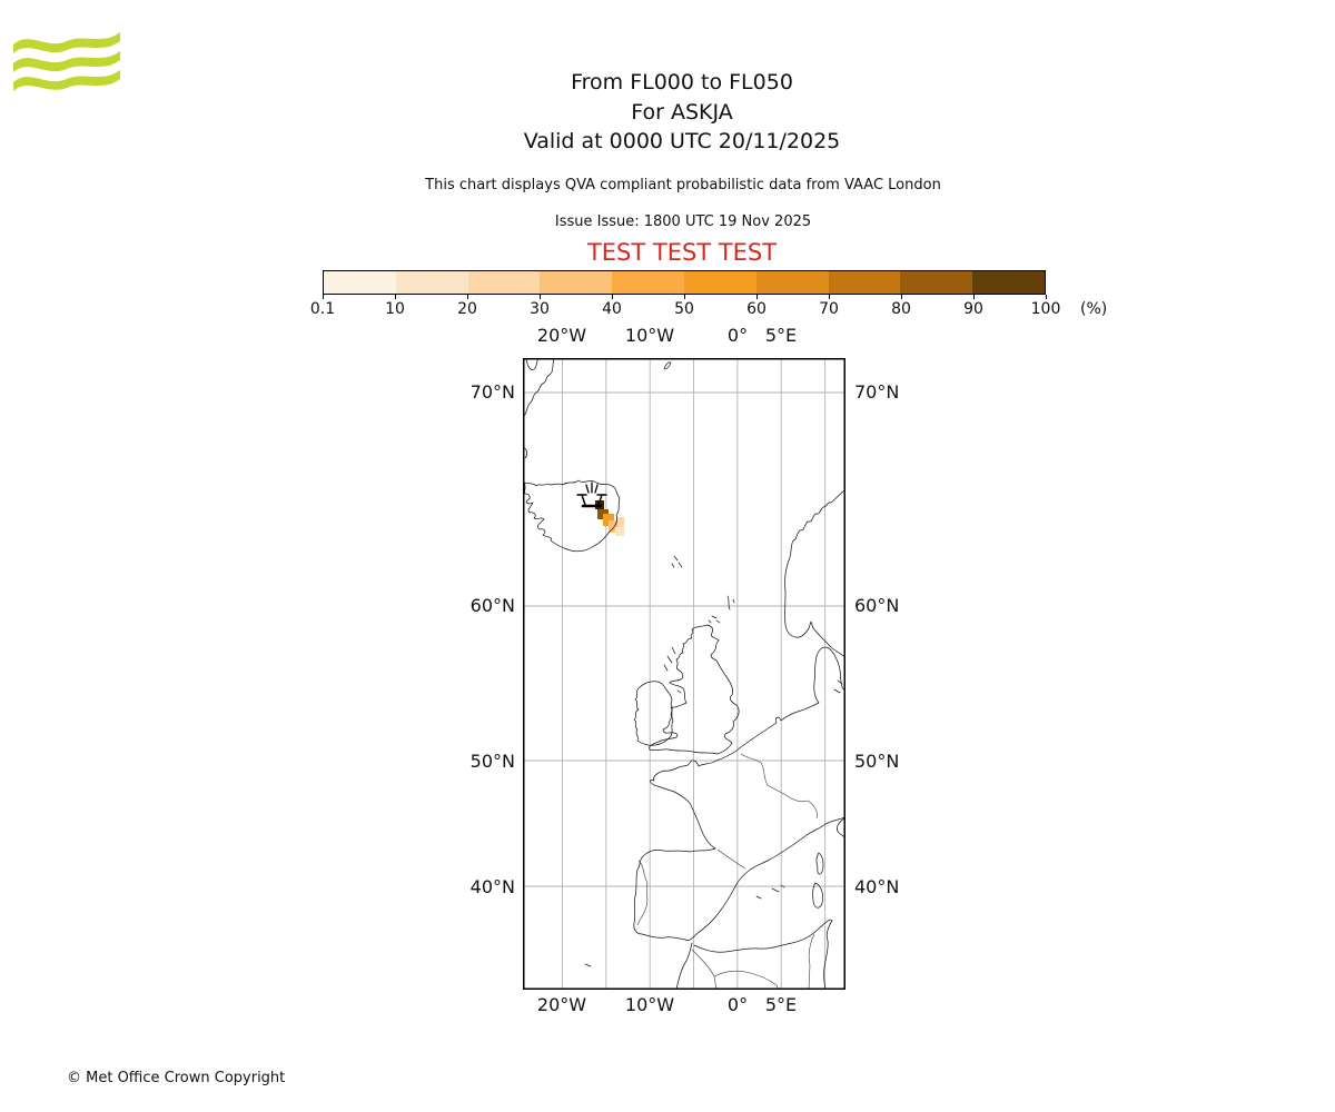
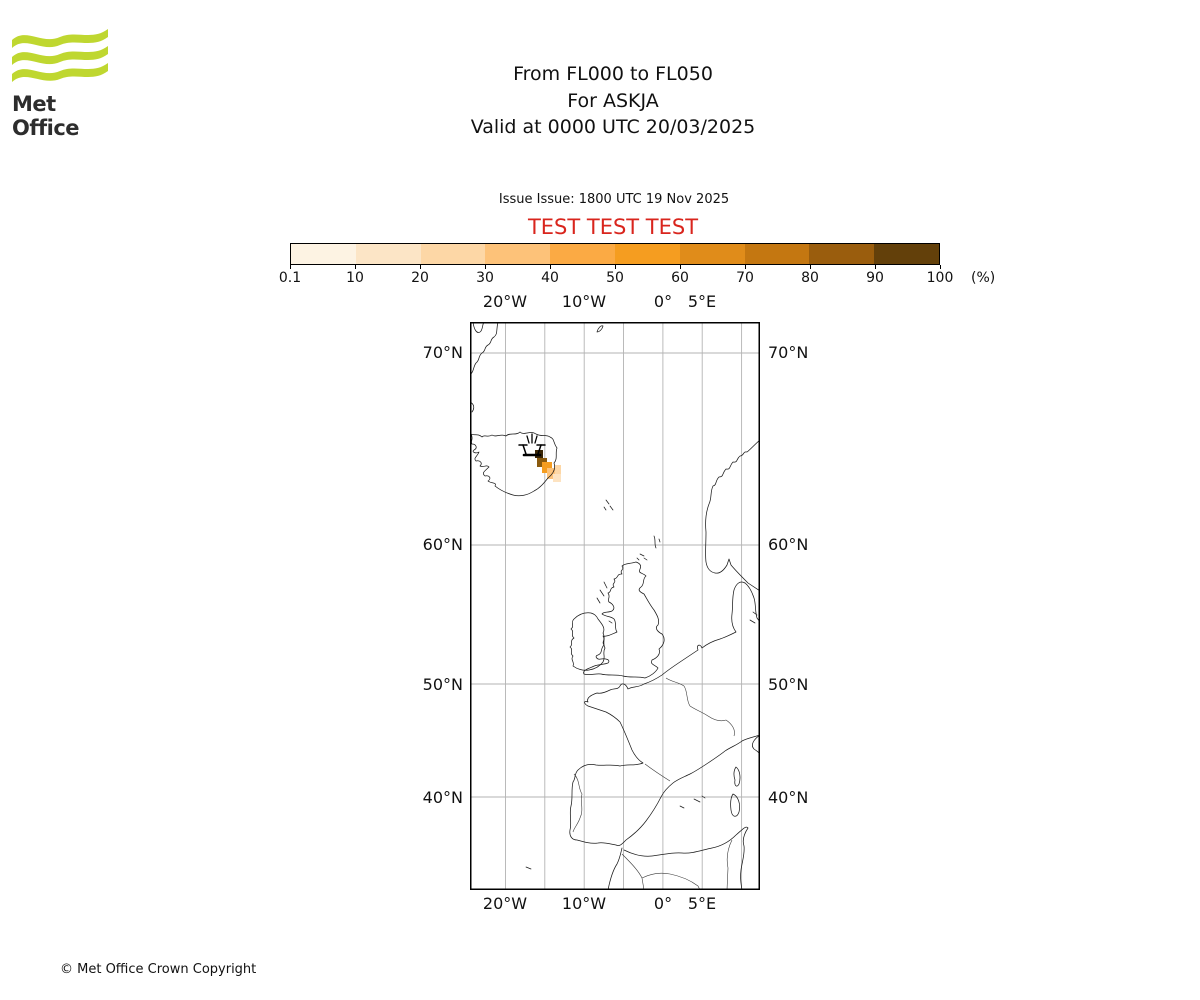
+ Met Office
  From FL000 to FL050
  For ASKJA
- Valid at 0000 UTC 20/11/2025
+ Valid at 0000 UTC 20/03/2025
- This chart displays QVA compliant probabilistic data from VAAC London
  Issue Issue: 1800 UTC 19 Nov 2025
  TEST TEST TEST
  0.1
  10
  20
  30
  40
  50
  60
  70
  80
  90
  100
  (%)
  20°W
  10°W
  0°
  5°E
  20°W
  10°W
  0°
  5°E
  70°N
  60°N
  50°N
  40°N
  70°N
  60°N
  50°N
  40°N
  © Met Office Crown Copyright
